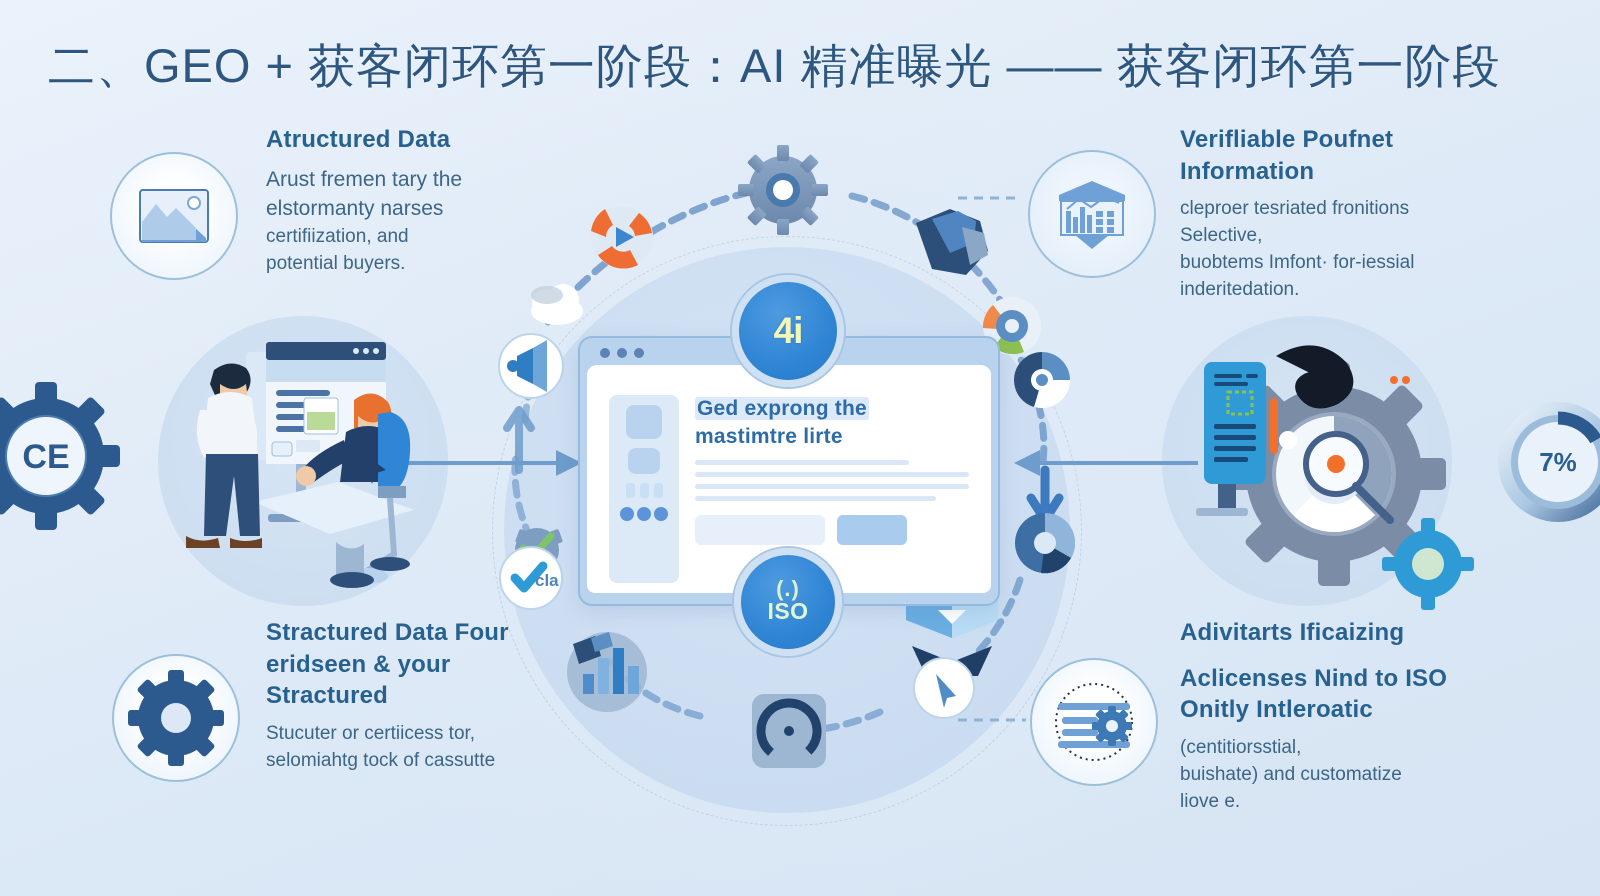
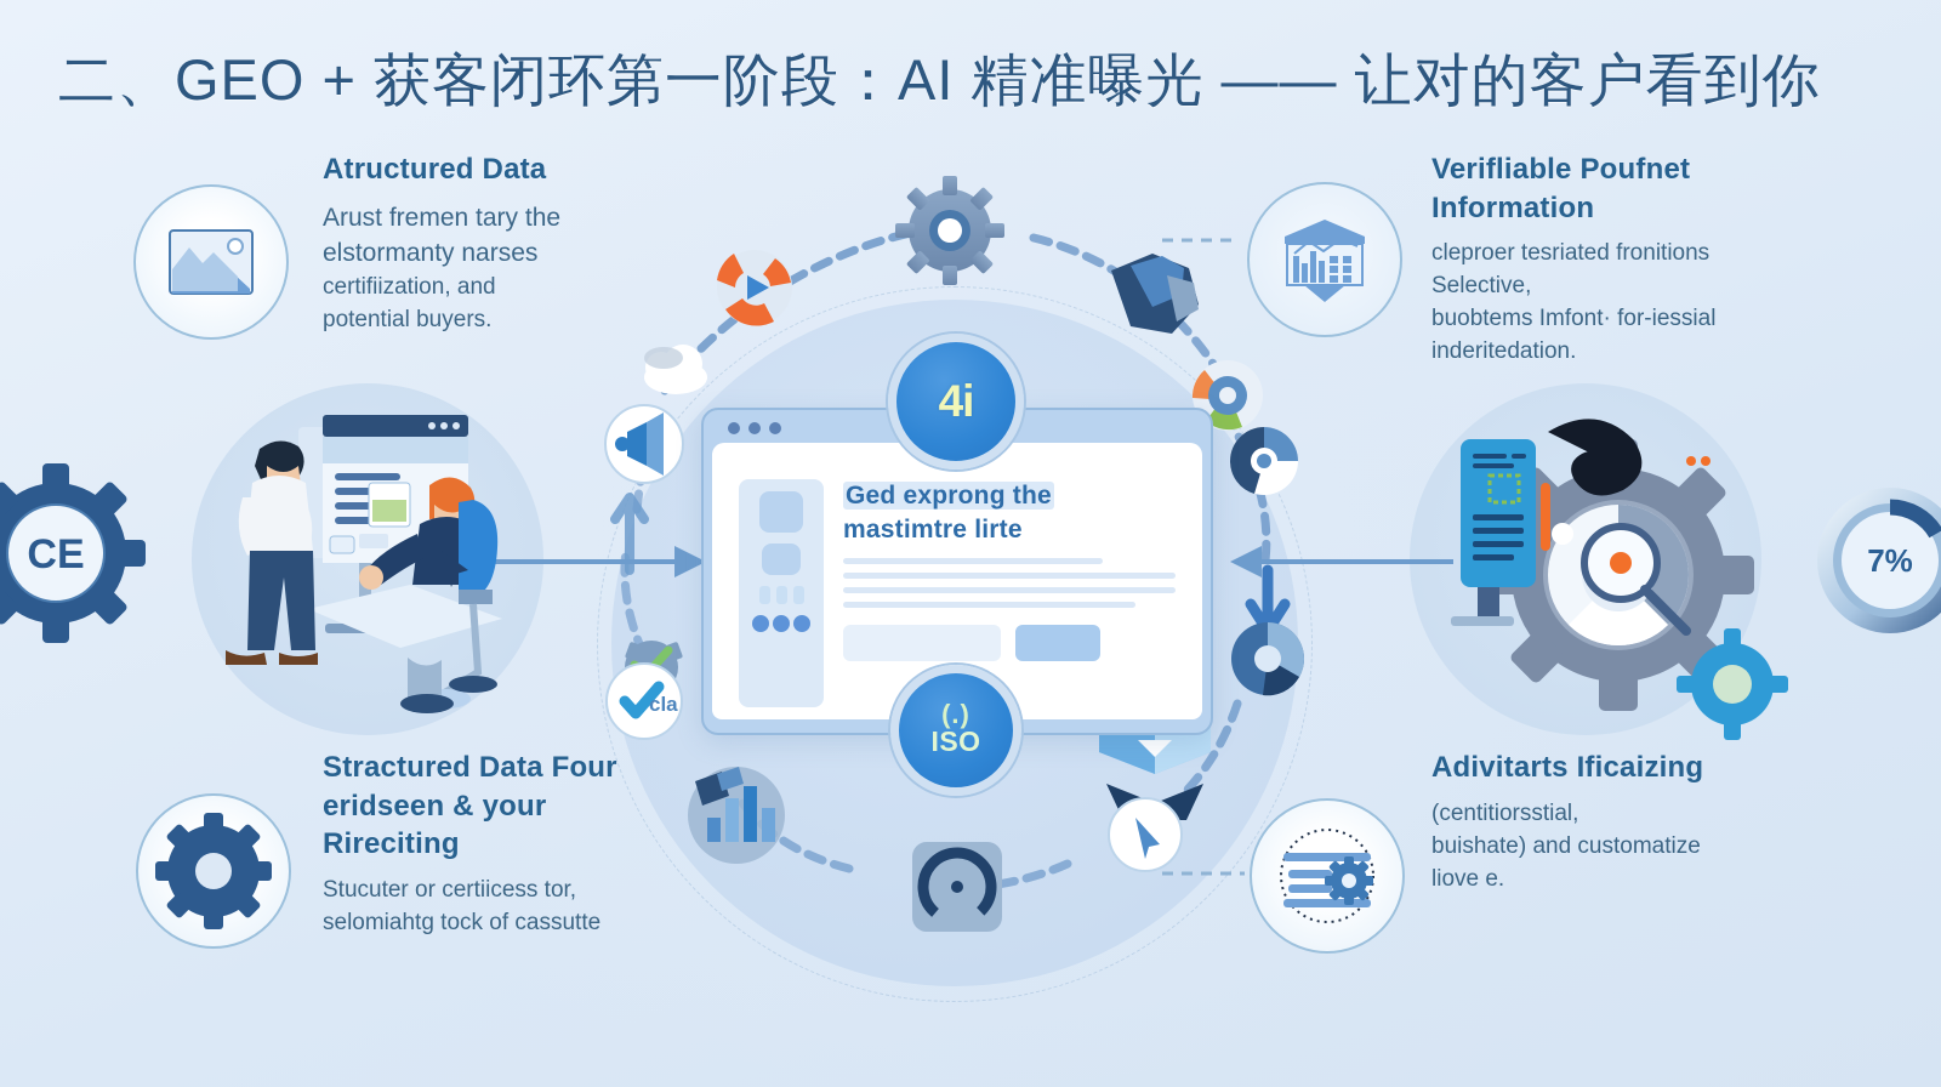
- 二、GEO + 获客闭环第一阶段：AI 精准曝光 —— 获客闭环第一阶段
+ 二、GEO + 获客闭环第一阶段：AI 精准曝光 —— 让对的客户看到你
  cla
  Ged exprong the
  mastimtre lirte
  4i
  (.)
  ISO
  CE
  7%
  Atructured Data
  Arust fremen tary the
  elstormanty narses
  certifiization, and
  potential buyers.
  Verifliable Poufnet Information
  cleproer tesriated fronitions
  Selective,
  buobtems Imfont· for-iessial
  inderitedation.
- Stractured Data Four eridseen & your Stractured
+ Stractured Data Four eridseen & your Rireciting
  Stucuter or certiicess tor,
  selomiahtg tock of cassutte
  Adivitarts Ificaizing
- Aclicenses Nind to ISO Onitly Intleroatic
  (centitiorsstial,
  buishate) and customatize
  liove e.
